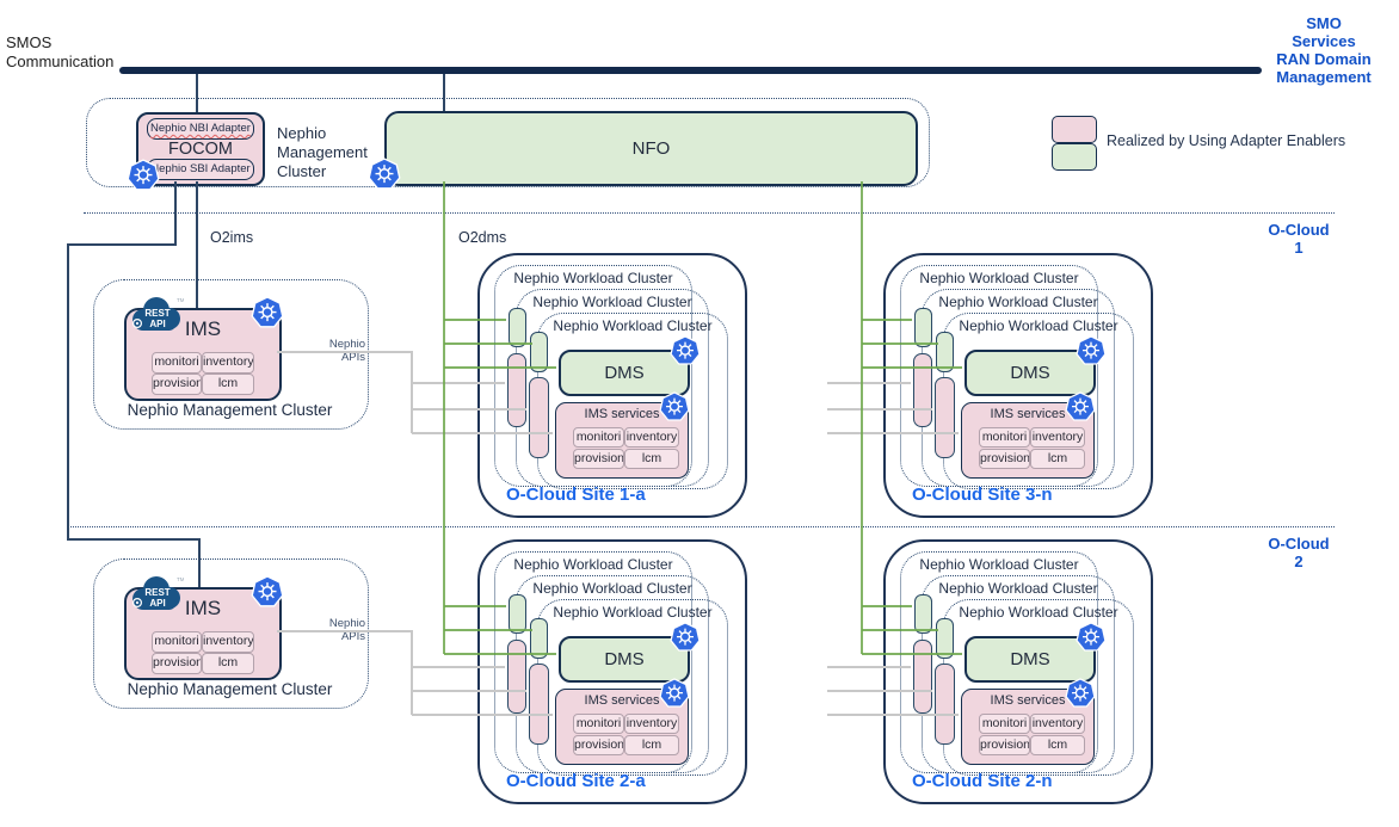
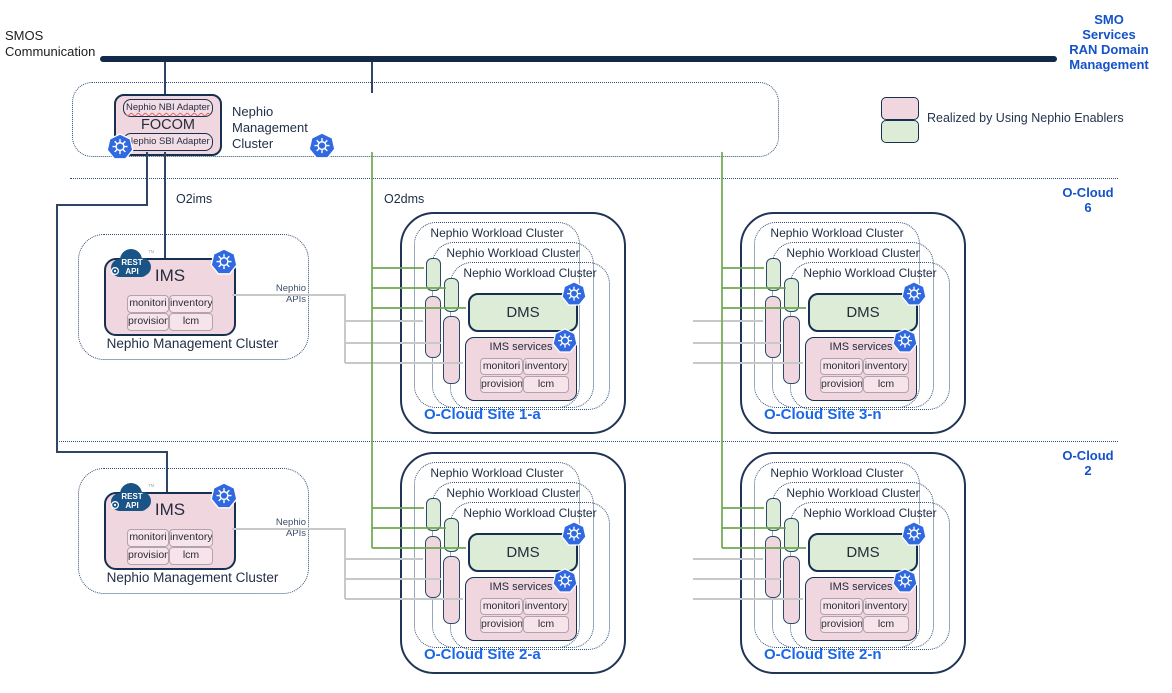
  SMOS
  Communication
  SMO
  Services
  RAN Domain
  Management
  Nephio NBI Adapter
  FOCOM
  ephio SBI Adapter
  Nephio
  Management
  Cluster
- NFO
- Realized by Using Adapter Enablers
+ Realized by Using Nephio Enablers
  O-Cloud
- 1
+ 6
  O-Cloud
  2
  O2ims
  O2dms
  IMS
  monitori
  inventory
  provision
  lcm
  REST
  API
  Nephio Management Cluster
  Nephio APIs
  IMS
  monitori
  inventory
  provision
  lcm
  REST
  API
  Nephio Management Cluster
  Nephio APIs
  Nephio Workload Cluster
  Nephio Workload Cluster
  Nephio Workload Cluster
  DMS
  IMS services
  monitori
  inventory
  provision
  lcm
  O-Cloud Site 1-a
  Nephio Workload Cluster
  Nephio Workload Cluster
  Nephio Workload Cluster
  DMS
  IMS services
  monitori
  inventory
  provision
  lcm
  O-Cloud Site 3-n
  Nephio Workload Cluster
  Nephio Workload Cluster
  Nephio Workload Cluster
  DMS
  IMS services
  monitori
  inventory
  provision
  lcm
  O-Cloud Site 2-a
  Nephio Workload Cluster
  Nephio Workload Cluster
  Nephio Workload Cluster
  DMS
  IMS services
  monitori
  inventory
  provision
  lcm
  O-Cloud Site 2-n
